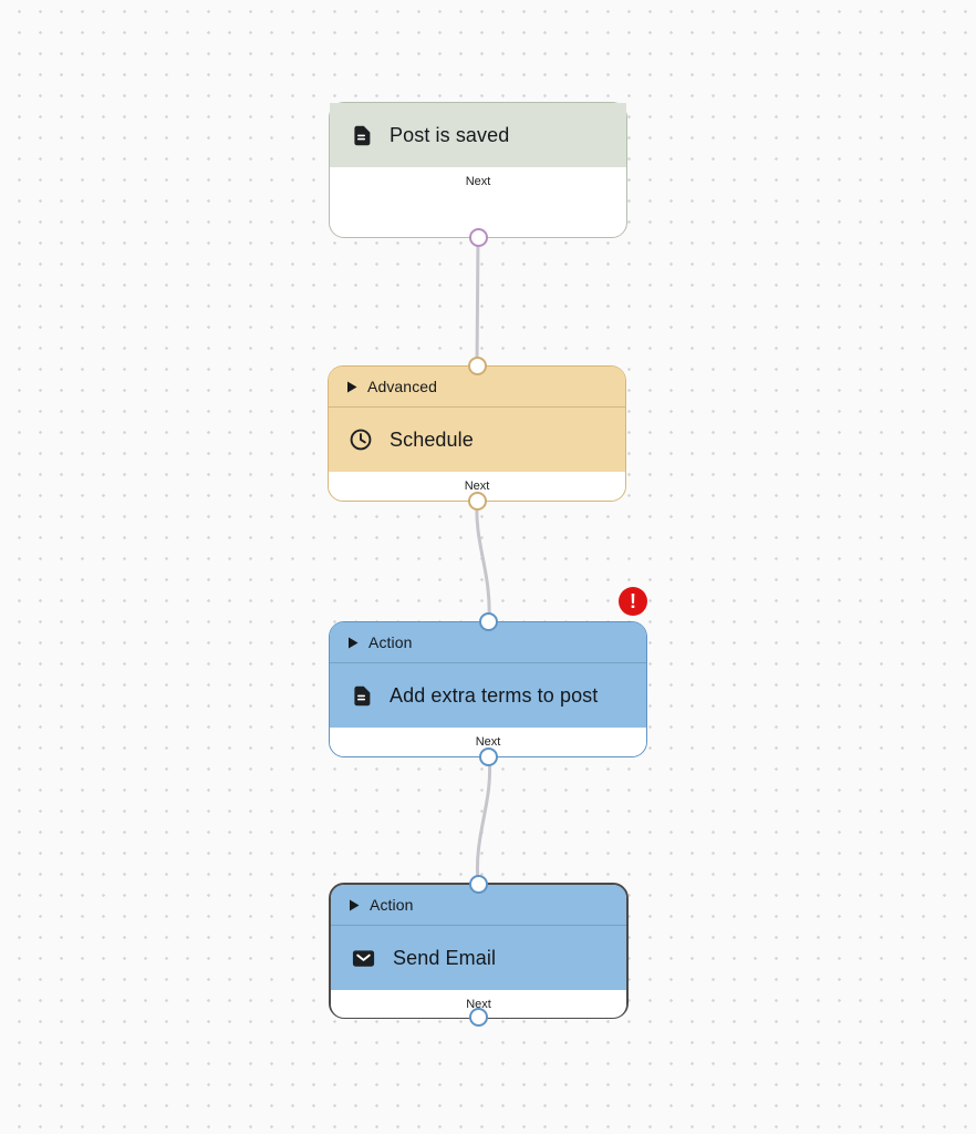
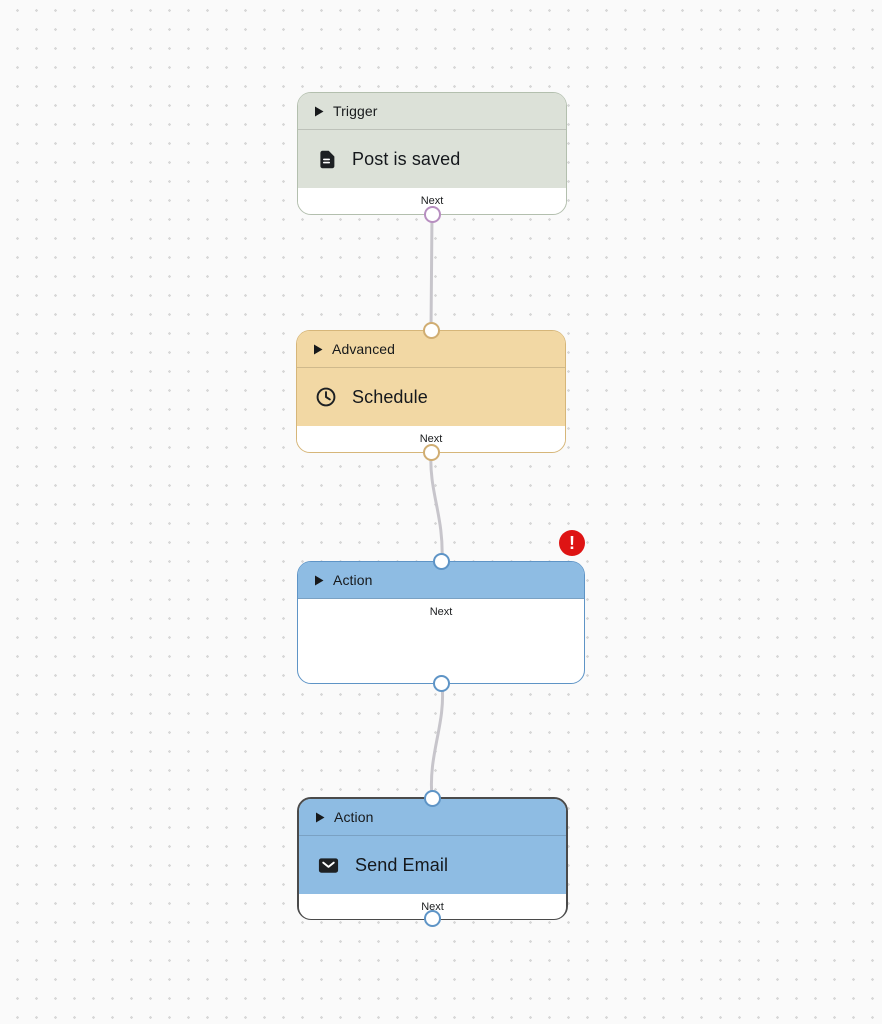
+ Trigger
  Post is saved
  Next
  Advanced
  Schedule
  Next
  Action
- Add extra terms to post
  Next
  Action
  Send Email
  Next
  !
